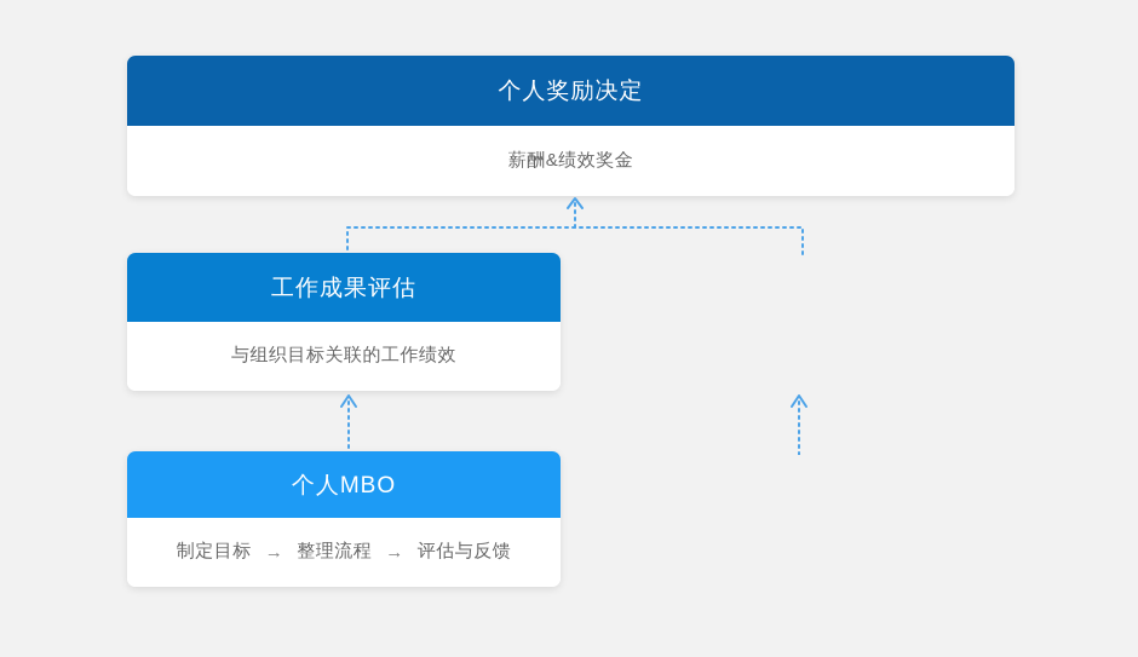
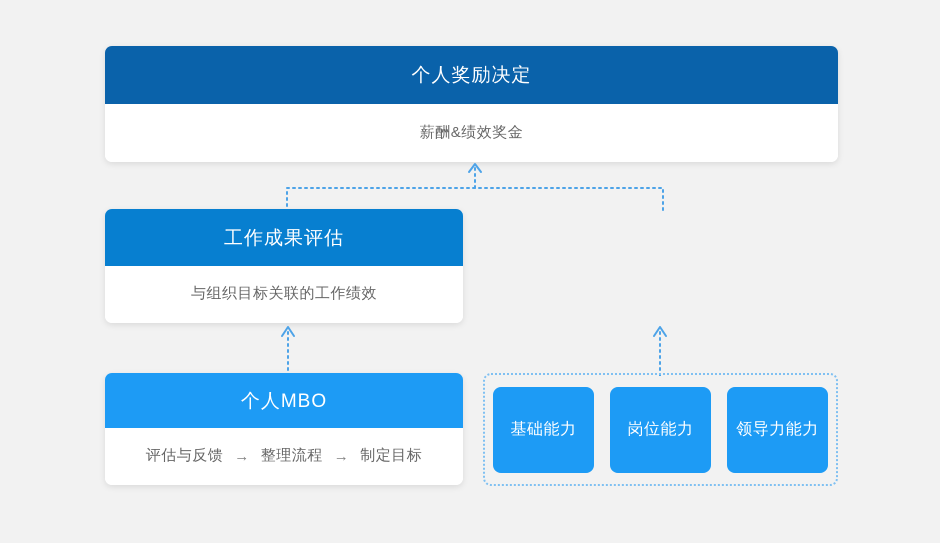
  个人奖励决定
  薪酬&绩效奖金
  工作成果评估
  与组织目标关联的工作绩效
  个人MBO
- 制定目标
+ 评估与反馈
  →
  整理流程
  →
- 评估与反馈
+ 制定目标
+ 基础能力
+ 岗位能力
+ 领导力能力
